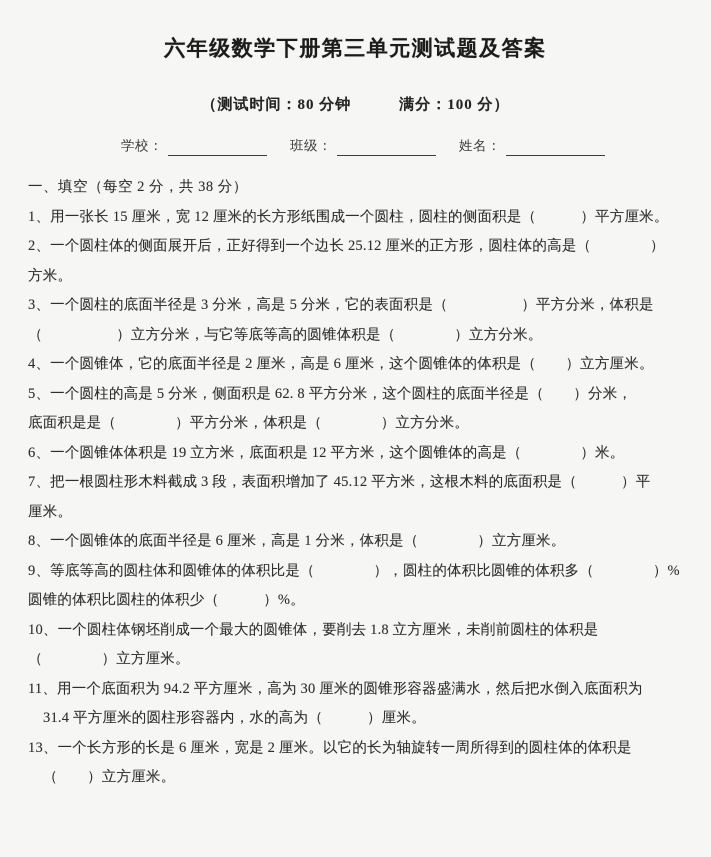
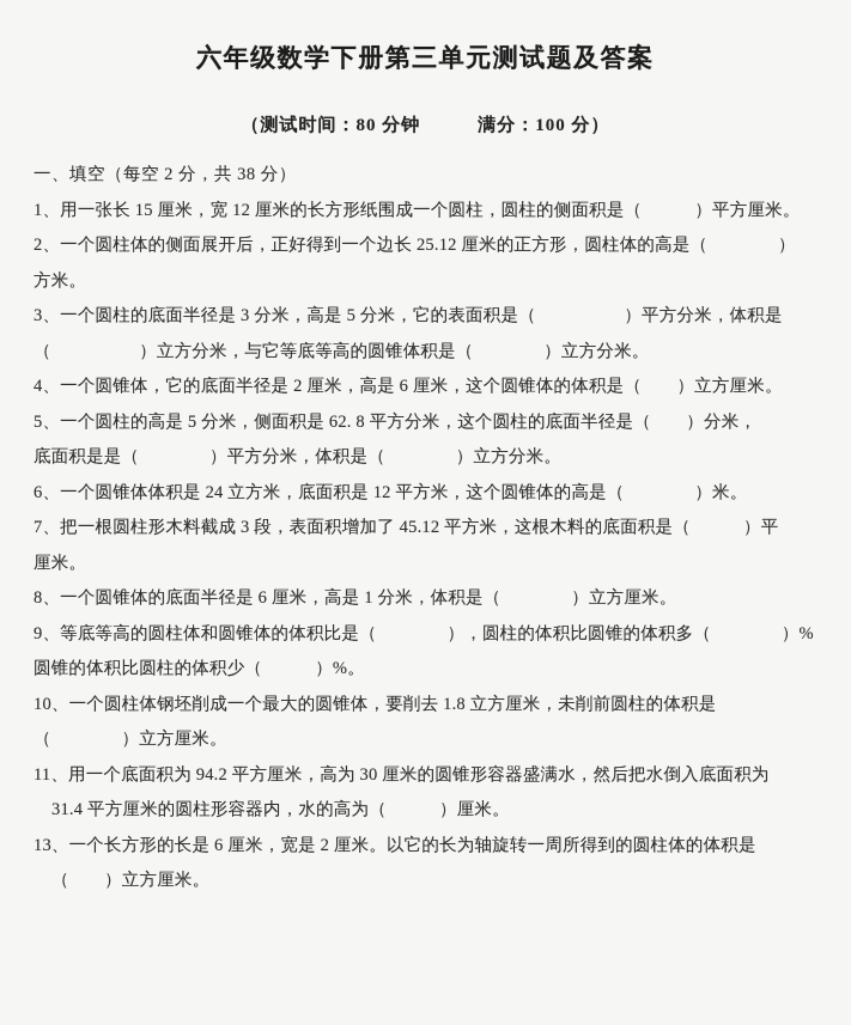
  六年级数学下册第三单元测试题及答案
  （测试时间：80 分钟 满分：100 分）
- 学校：
- 班级：
- 姓名：
  一、填空（每空 2 分，共 38 分）
  1、用一张长 15 厘米，宽 12 厘米的长方形纸围成一个圆柱，圆柱的侧面积是（ ）平方厘米。
  2、一个圆柱体的侧面展开后，正好得到一个边长 25.12 厘米的正方形，圆柱体的高是（ ）
  方米。
  3、一个圆柱的底面半径是 3 分米，高是 5 分米，它的表面积是（ ）平方分米，体积是
  （ ）立方分米，与它等底等高的圆锥体积是（ ）立方分米。
  4、一个圆锥体，它的底面半径是 2 厘米，高是 6 厘米，这个圆锥体的体积是（ ）立方厘米。
  5、一个圆柱的高是 5 分米，侧面积是 62. 8 平方分米，这个圆柱的底面半径是（ ）分米，
  底面积是是（ ）平方分米，体积是（ ）立方分米。
- 6、一个圆锥体体积是 19 立方米，底面积是 12 平方米，这个圆锥体的高是（ ）米。
+ 6、一个圆锥体体积是 24 立方米，底面积是 12 平方米，这个圆锥体的高是（ ）米。
  7、把一根圆柱形木料截成 3 段，表面积增加了 45.12 平方米，这根木料的底面积是（ ）平
  厘米。
  8、一个圆锥体的底面半径是 6 厘米，高是 1 分米，体积是（ ）立方厘米。
  9、等底等高的圆柱体和圆锥体的体积比是（ ），圆柱的体积比圆锥的体积多（ ）%
  圆锥的体积比圆柱的体积少（ ）%。
  10、一个圆柱体钢坯削成一个最大的圆锥体，要削去 1.8 立方厘米，未削前圆柱的体积是
  （ ）立方厘米。
  11、用一个底面积为 94.2 平方厘米，高为 30 厘米的圆锥形容器盛满水，然后把水倒入底面积为
  31.4 平方厘米的圆柱形容器内，水的高为（ ）厘米。
  13、一个长方形的长是 6 厘米，宽是 2 厘米。以它的长为轴旋转一周所得到的圆柱体的体积是
  （ ）立方厘米。
